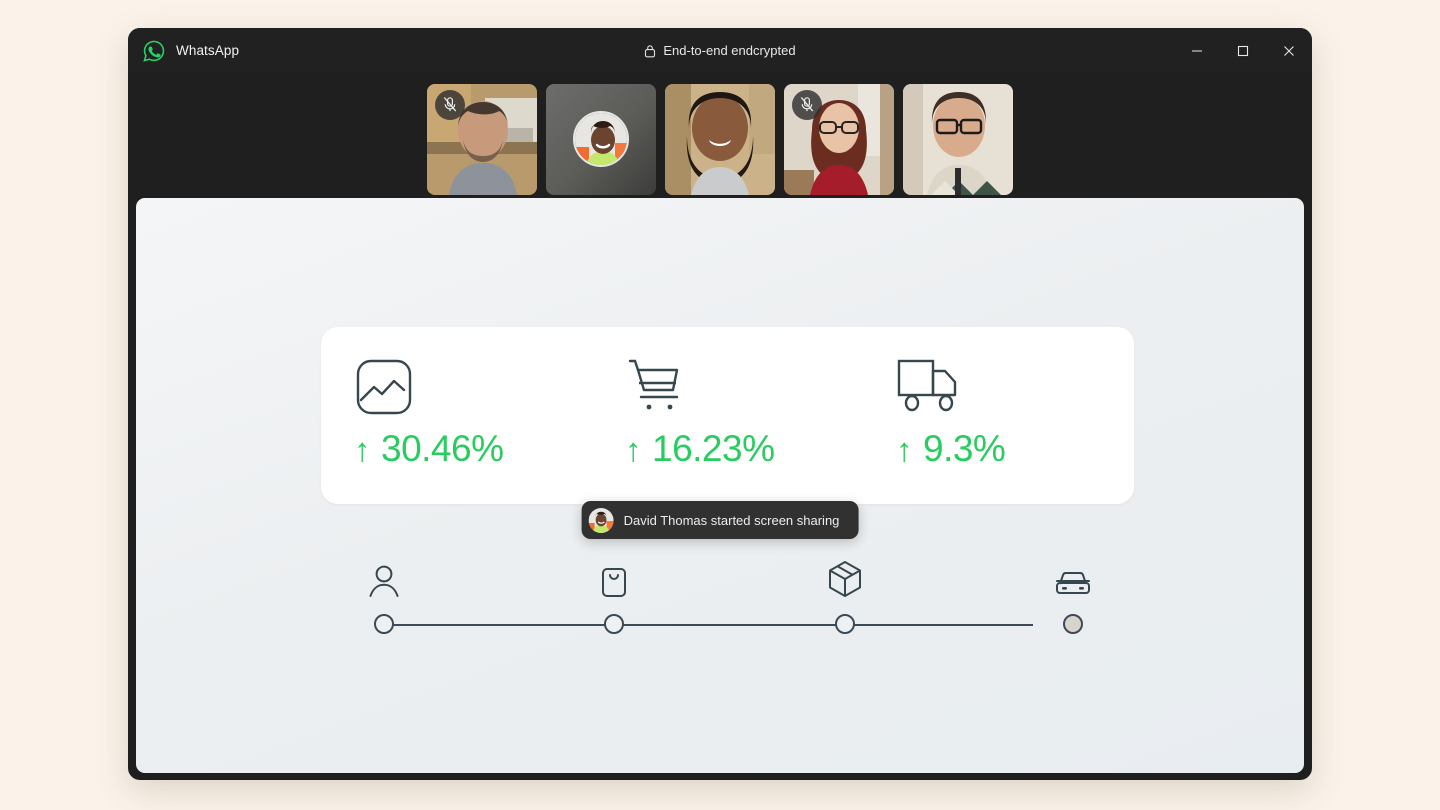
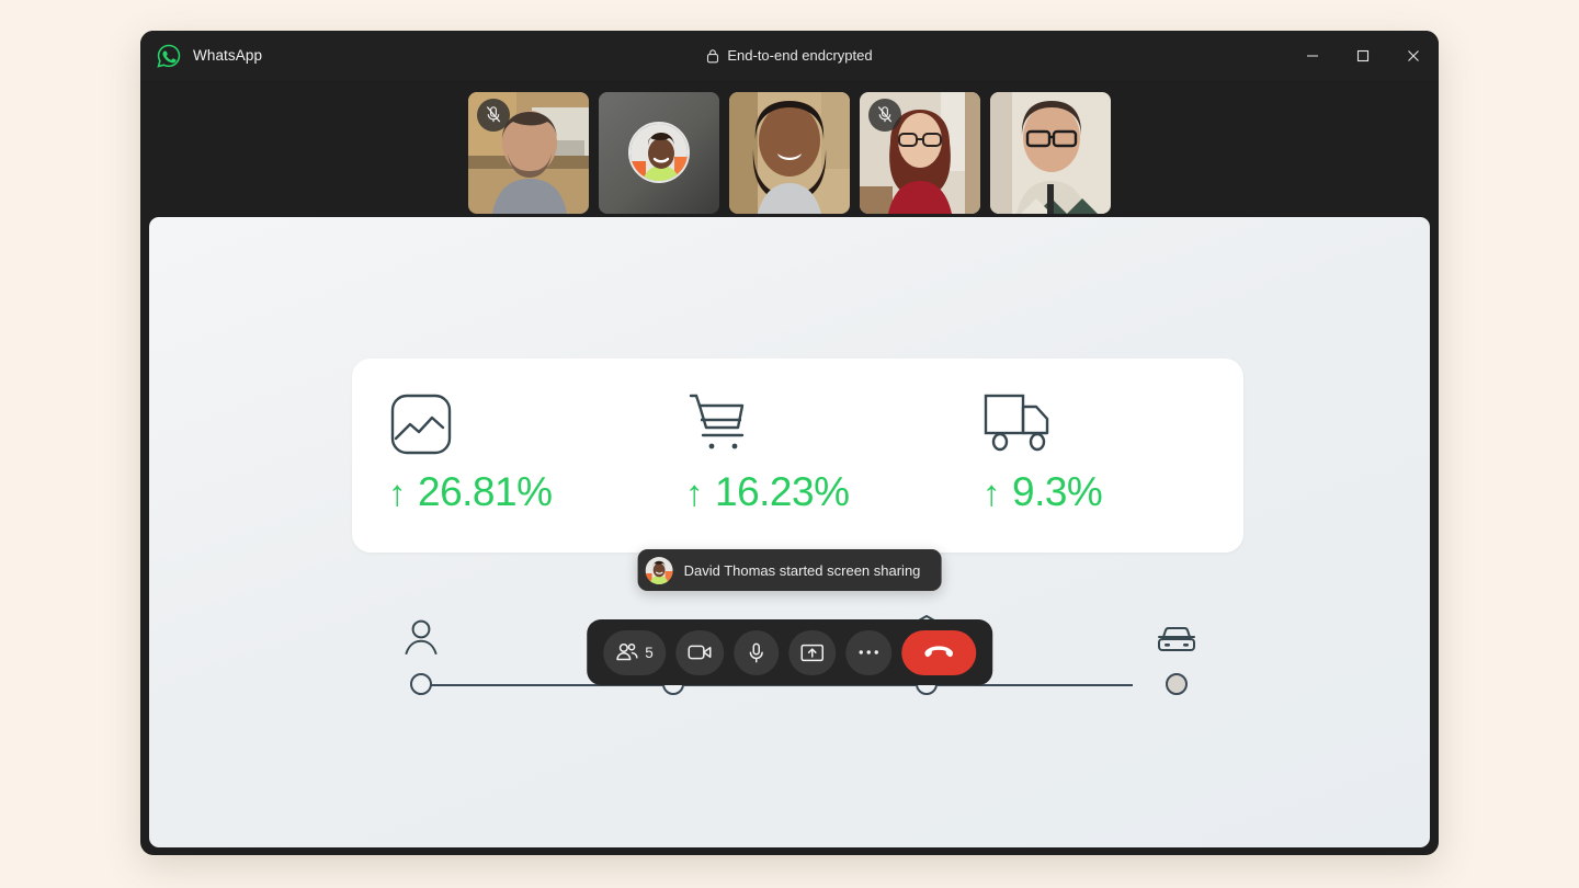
  WhatsApp
  End-to-end endcrypted
  ↑
- 30.46%
+ 26.81%
  ↑
  16.23%
  ↑
  9.3%
  David Thomas started screen sharing
+ 5
